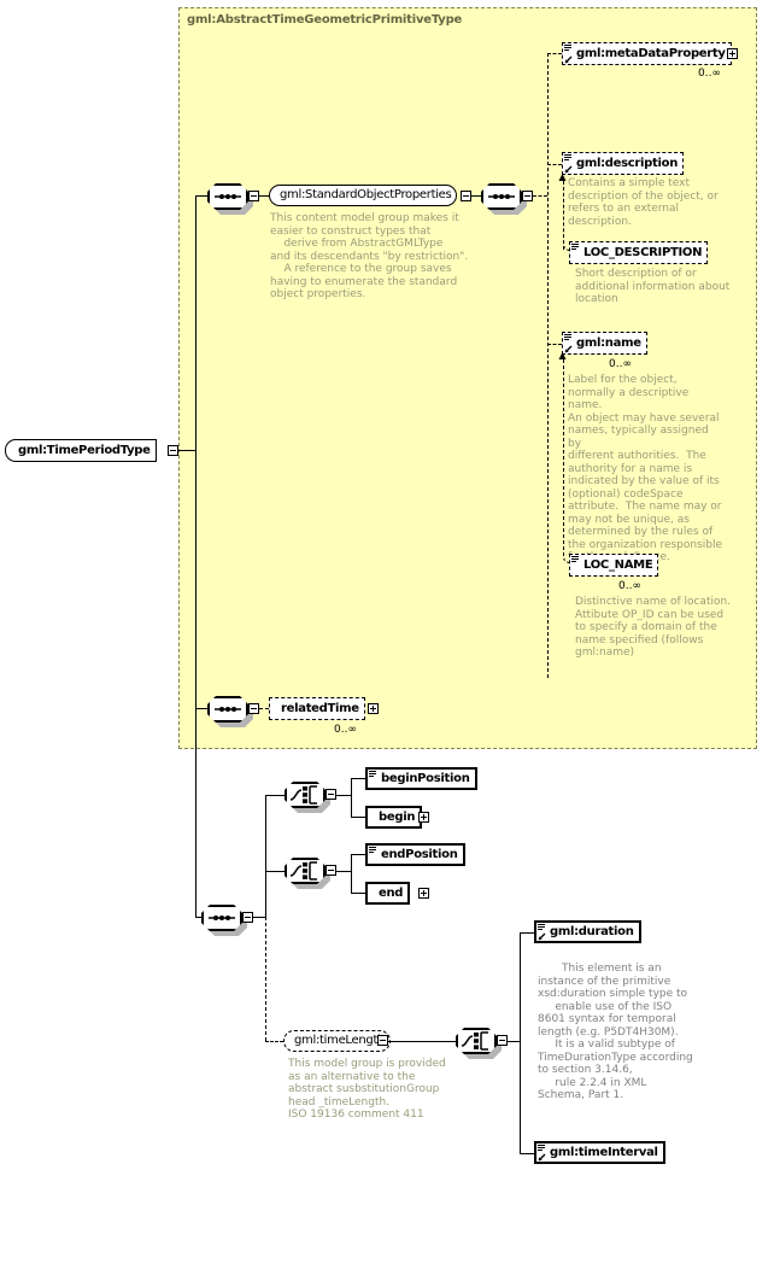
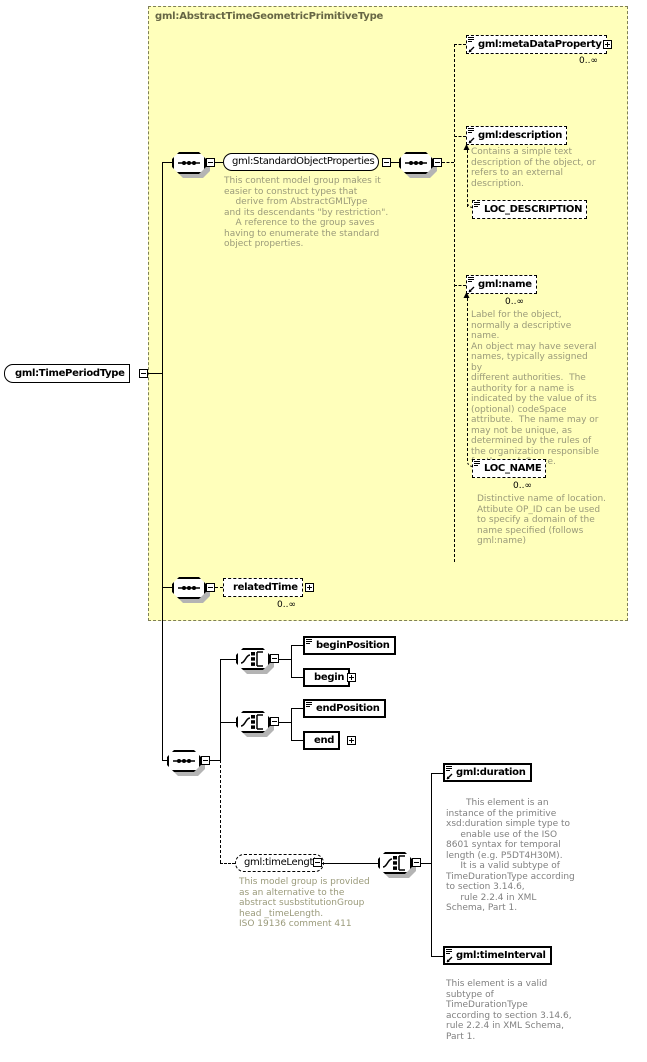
  gml:AbstractTimeGeometricPrimitiveType
  gml:TimePeriodType
  gml:StandardObjectProperties
  This content model group makes it
  easier to construct types that
  derive from AbstractGMLType
  and its descendants "by restriction".
  A reference to the group saves
  having to enumerate the standard
  object properties.
  gml:metaDataProperty
  0..∞
  gml:description
  Contains a simple text
  description of the object, or
  refers to an external
  description.
  LOC_DESCRIPTION
- Short description of or
- additional information about
- location
  gml:name
  0..∞
  Label for the object,
  normally a descriptive name.
  An object may have several
  names, typically assigned by
  different authorities. The
  authority for a name is
  indicated by the value of its
  (optional) codeSpace
  attribute. The name may or
  may not be unique, as
  determined by the rules of
  the organization responsible
  LOC_NAME
  0..∞
  Distinctive name of location.
  Attibute OP_ID can be used
  to specify a domain of the
  name specified (follows
  gml:name)
  relatedTime
  0..∞
  beginPosition
  begin
  endPosition
  end
  gml:timeLengt
  This model group is provided
  as an alternative to the
  abstract susbstitutionGroup
  head _timeLength.
  ISO 19136 comment 411
  gml:duration
  This element is an
  instance of the primitive
  xsd:duration simple type to
  enable use of the ISO
  8601 syntax for temporal
  length (e.g. P5DT4H30M).
  It is a valid subtype of
  TimeDurationType according
  to section 3.14.6,
  rule 2.2.4 in XML
  Schema, Part 1.
  gml:timeInterval
+ This element is a valid
+ subtype of
+ TimeDurationType
+ according to section 3.14.6,
+ rule 2.2.4 in XML Schema,
+ Part 1.
